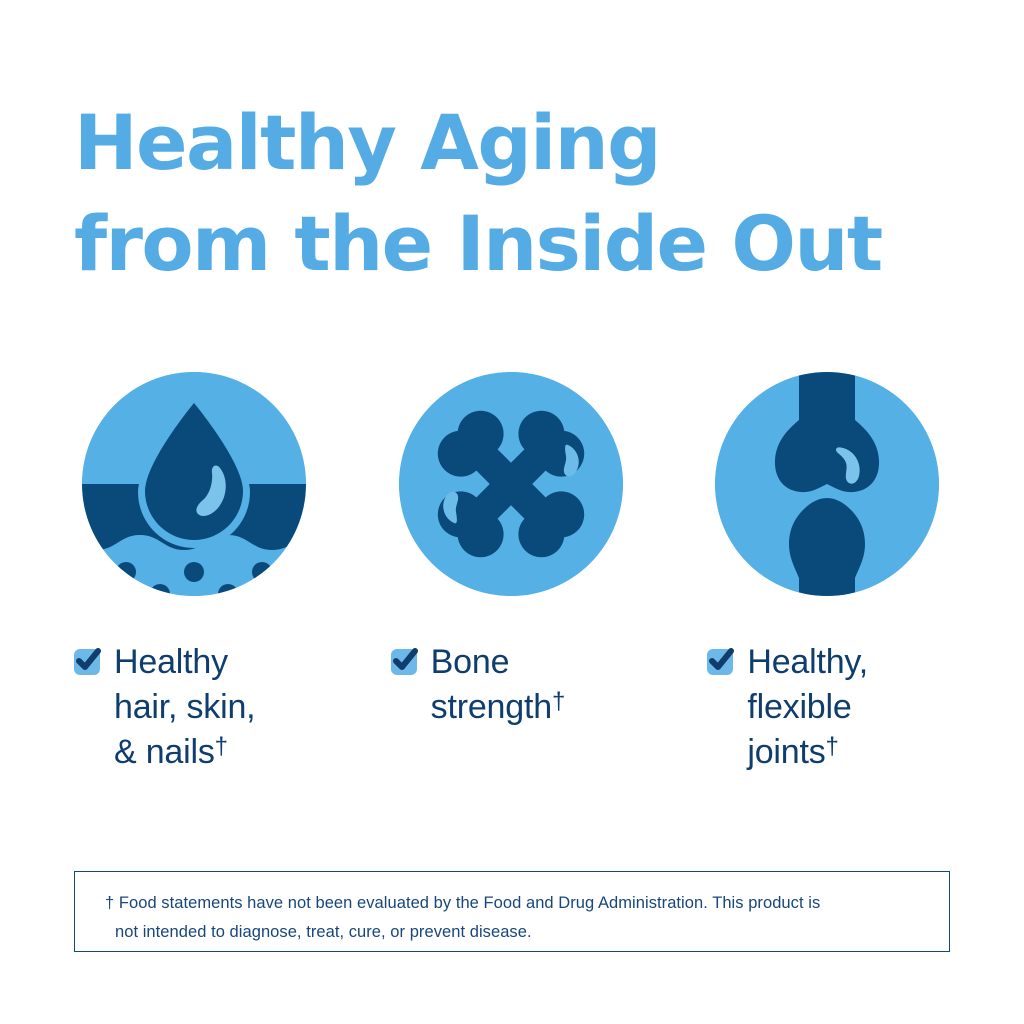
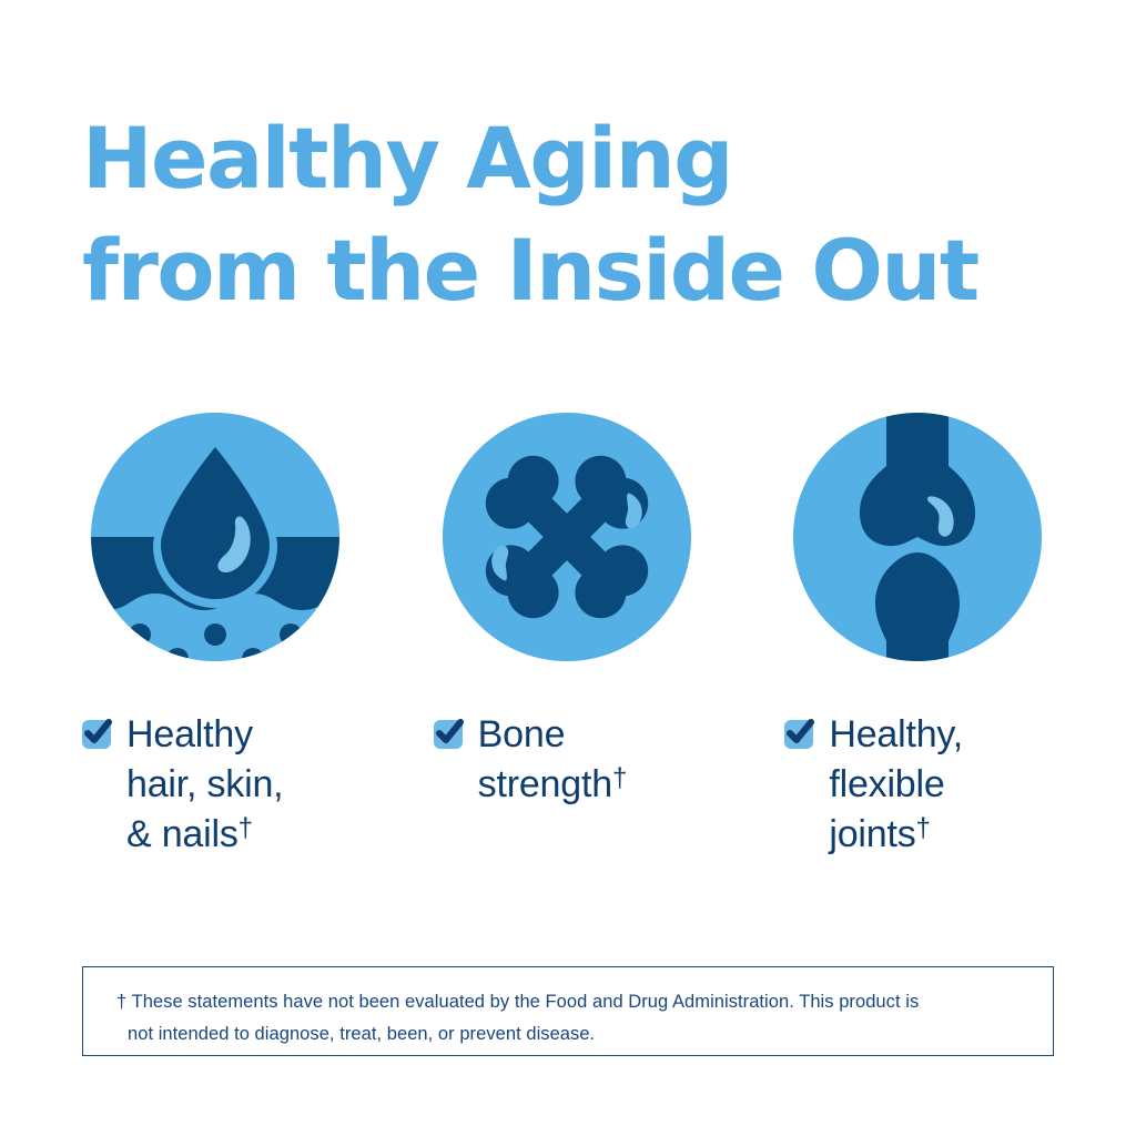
  Healthy Aging
  from the Inside Out
  Healthy
  hair, skin,
  & nails†
  Bone
  strength†
  Healthy,
  flexible
  joints†
- † Food statements have not been evaluated by the Food and Drug Administration. This product is
+ † These statements have not been evaluated by the Food and Drug Administration. This product is
- not intended to diagnose, treat, cure, or prevent disease.
+ not intended to diagnose, treat, been, or prevent disease.
